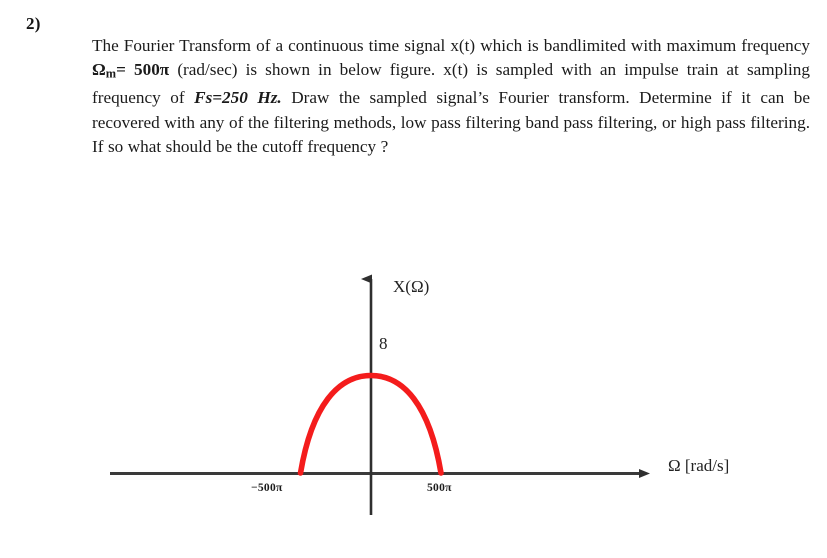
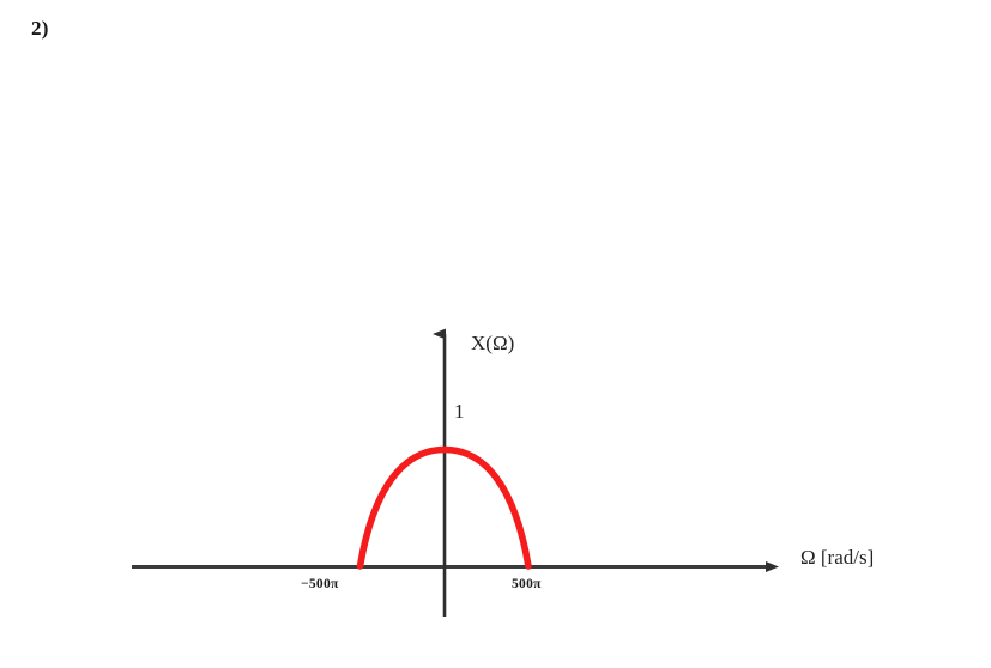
  2)
- The Fourier Transform of a continuous time signal x(t) which is bandlimited with maximum frequency Ωm= 500π (rad/sec) is shown in below figure. x(t) is sampled with an impulse train at sampling frequency of Fs=250 Hz. Draw the sampled signal’s Fourier transform. Determine if it can be recovered with any of the filtering methods, low pass filtering band pass filtering, or high pass filtering. If so what should be the cutoff frequency ?
  X(Ω)
- 8
+ 1
  Ω [rad/s]
  −500π
  500π
